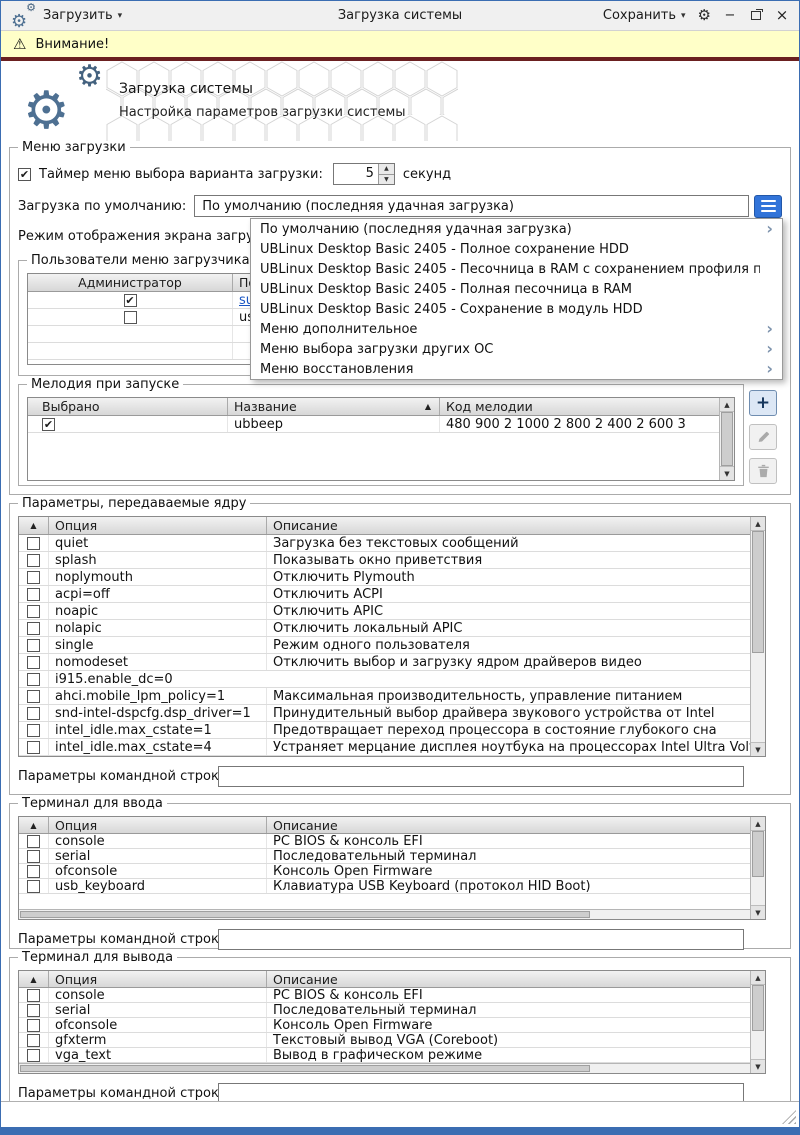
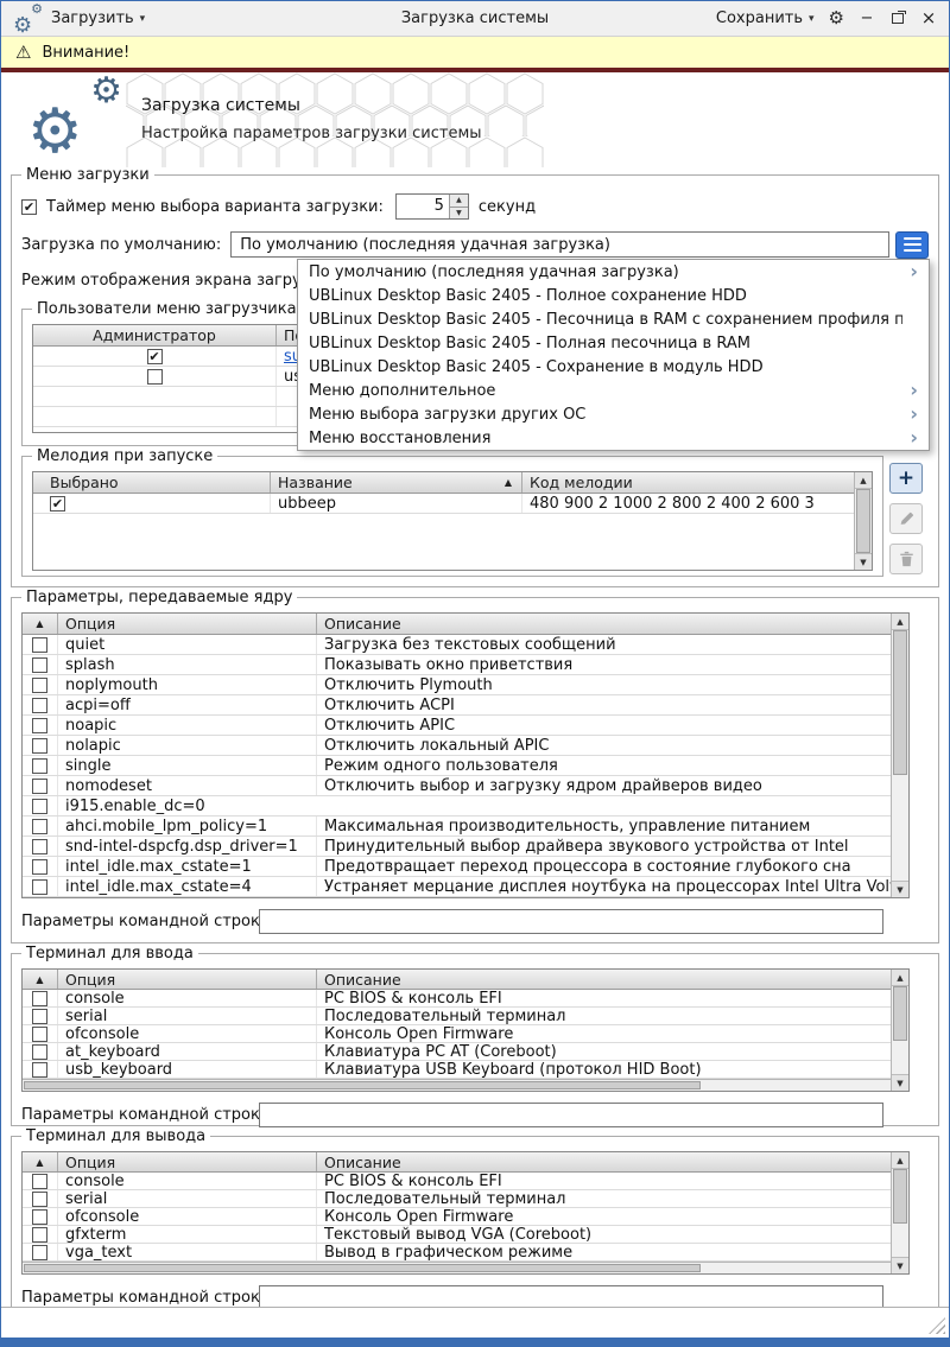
  Загрузка системы
  ⚙
  ⚙
  Загрузить
  ▾
  Сохранить
  ▾
  ⚙
  −
  ×
  ⚠
  Внимание!
  ⚙
  ⚙
  Загрузка системы
  Настройка параметров загрузки системы
  Меню загрузки
  Таймер меню выбора варианта загрузки:
  5
  секунд
  Загрузка по умолчанию:
  По умолчанию (последняя удачная загрузка)
  Режим отображения экрана загр
  Пользователи меню загрузчика
  Администратор
  Мелодия при запуске
  Выбрано
  Название
  ▲
  Код мелодии
  ubbeep
  480 900 2 1000 2 800 2 400 2 600 3
  ▲
  ▼
  +
  По умолчанию (последняя удачная загрузка)
  ›
  UBLinux Desktop Basic 2405 - Полное сохранение HDD
  UBLinux Desktop Basic 2405 - Песочница в RAM с сохранением профиля п
  UBLinux Desktop Basic 2405 - Полная песочница в RAM
  UBLinux Desktop Basic 2405 - Сохранение в модуль HDD
  Меню дополнительное
  ›
  Меню выбора загрузки других ОС
  ›
  Меню восстановления
  ›
  Параметры, передаваемые ядру
  ▲
  Опция
  Описание
  quiet
  Загрузка без текстовых сообщений
  splash
  Показывать окно приветствия
  noplymouth
  Отключить Plymouth
  acpi=off
  Отключить ACPI
  noapic
  Отключить APIC
  nolapic
  Отключить локальный APIC
  single
  Режим одного пользователя
  nomodeset
  Отключить выбор и загрузку ядром драйверов видео
  i915.enable_dc=0
  ahci.mobile_lpm_policy=1
  Максимальная производительность, управление питанием
  snd-intel-dspcfg.dsp_driver=1
  Принудительный выбор драйвера звукового устройства от Intel
  intel_idle.max_cstate=1
  Предотвращает переход процессора в состояние глубокого сна
  intel_idle.max_cstate=4
  Устраняет мерцание дисплея ноутбука на процессорах Intel Ultra Vol
  ▲
  ▼
  Параметры командной строк
  Терминал для ввода
  ▲
  Опция
  Описание
  console
  PC BIOS & консоль EFI
  serial
  Последовательный терминал
  ofconsole
  Консоль Open Firmware
+ at_keyboard
+ Клавиатура PC AT (Coreboot)
  usb_keyboard
  Клавиатура USB Keyboard (протокол HID Boot)
  ▲
  ▼
  Параметры командной строк
  Терминал для вывода
  ▲
  Опция
  Описание
  console
  PC BIOS & консоль EFI
  serial
  Последовательный терминал
  ofconsole
  Консоль Open Firmware
  gfxterm
  Текстовый вывод VGA (Coreboot)
  vga_text
  Вывод в графическом режиме
  ▲
  ▼
  Параметры командной строк
